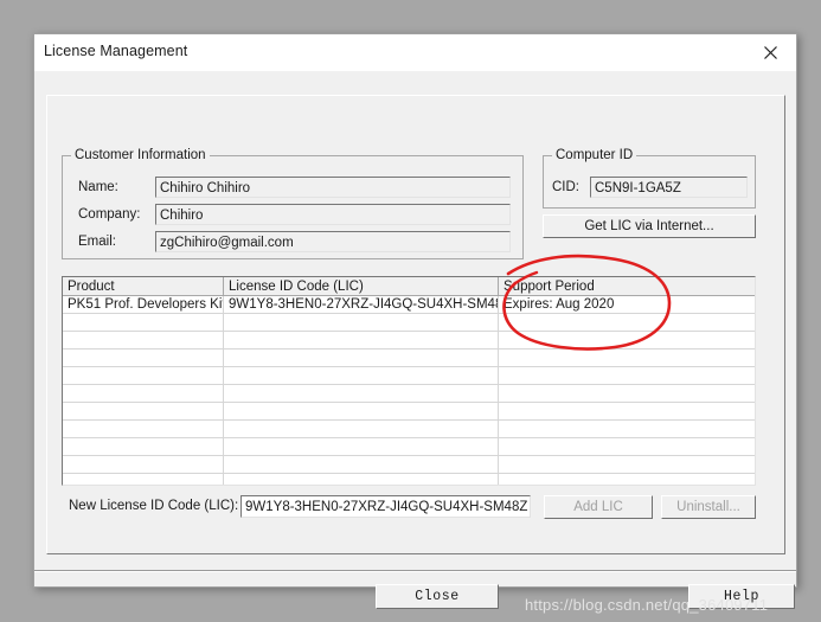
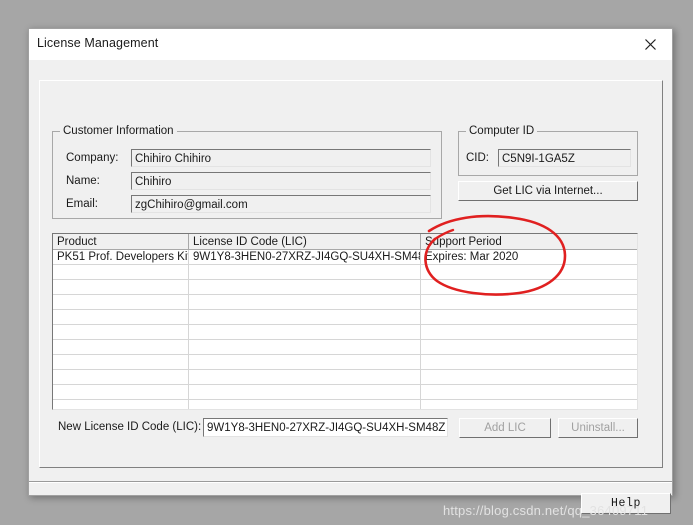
  License Management
  Customer Information
- Name:
+ Company:
  Chihiro Chihiro
- Company:
+ Name:
  Chihiro
  Email:
  zgChihiro@gmail.com
  Computer ID
  CID:
  C5N9I-1GA5Z
  Get LIC via Internet...
  Product
  License ID Code (LIC)
  Support Period
  PK51 Prof. Developers Kit
  9W1Y8-3HEN0-27XRZ-JI4GQ-SU4XH-SM4
- Expires: Aug 2020
+ Expires: Mar 2020
  New License ID Code (LIC):
  9W1Y8-3HEN0-27XRZ-JI4GQ-SU4XH-SM48Z
  Add LIC
  Uninstall...
- Close
  Help
  https://blog.csdn.net/qq_36409711
